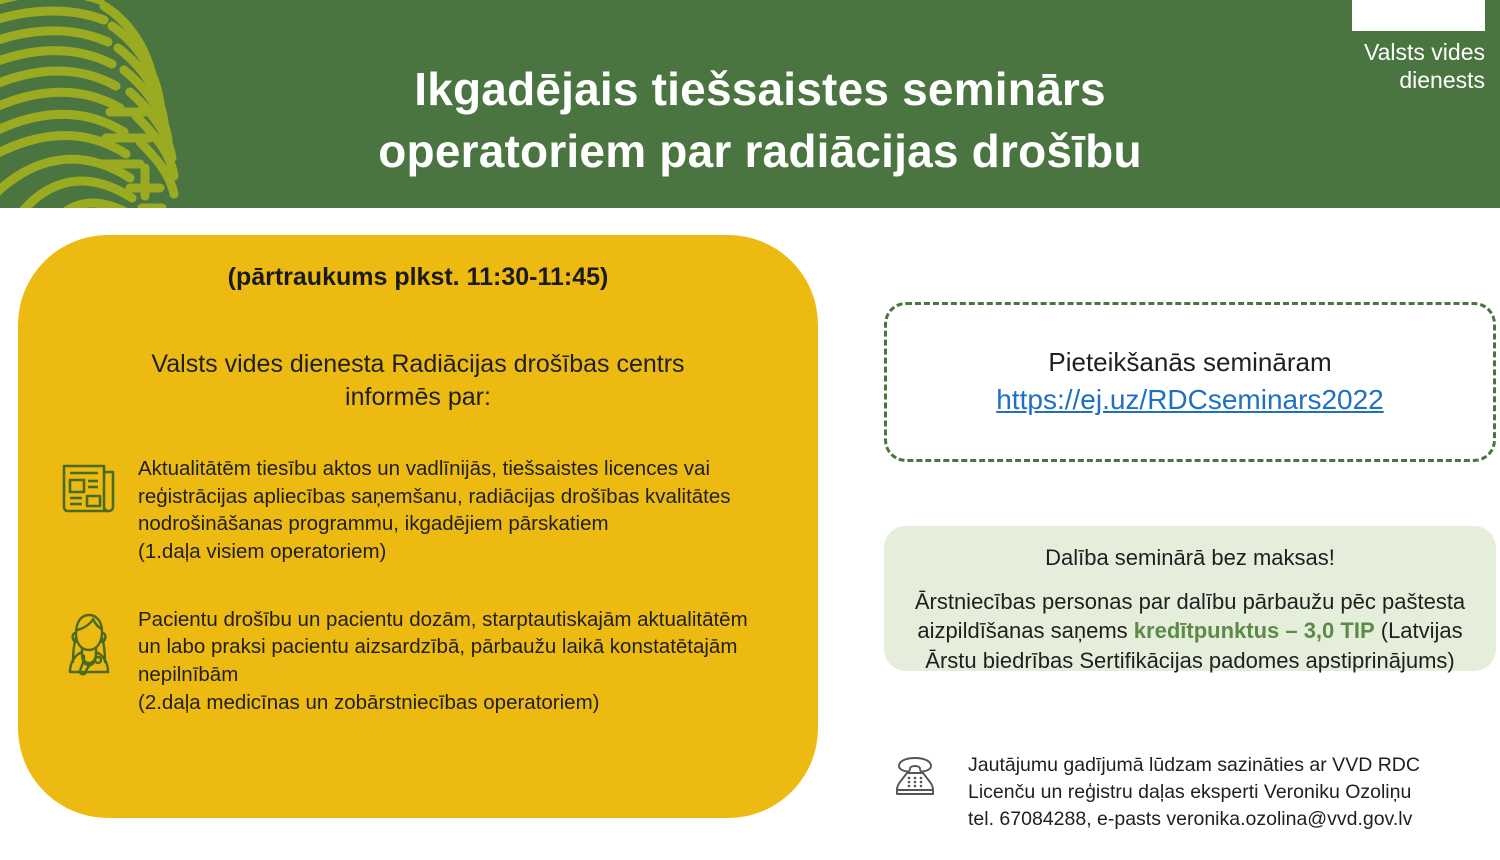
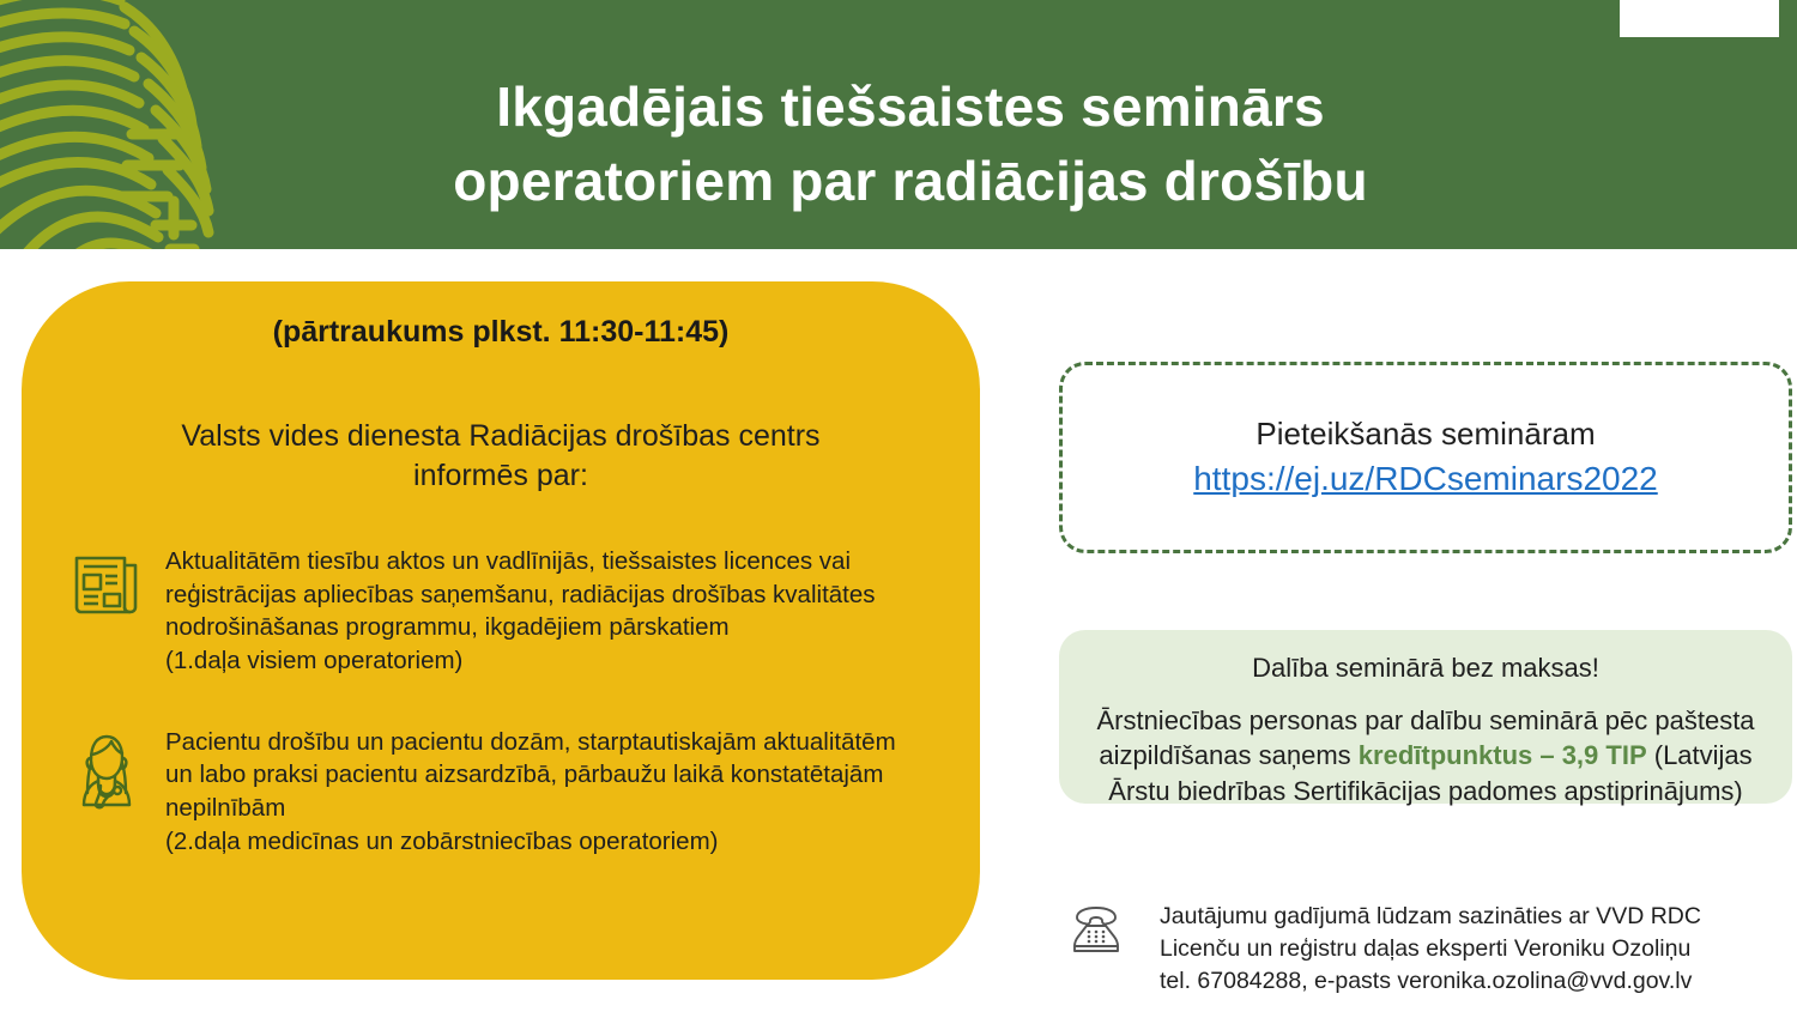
  Ikgadējais tiešsaistes seminārs
  operatoriem par radiācijas drošību
- Valsts vides
- dienests
  (pārtraukums plkst. 11:30-11:45)
  Valsts vides dienesta Radiācijas drošības centrs
  informēs par:
  Aktualitātēm tiesību aktos un vadlīnijās, tiešsaistes licences vai
  reģistrācijas apliecības saņemšanu, radiācijas drošības kvalitātes
  nodrošināšanas programmu, ikgadējiem pārskatiem
  (1.daļa visiem operatoriem)
  Pacientu drošību un pacientu dozām, starptautiskajām aktualitātēm
  un labo praksi pacientu aizsardzībā, pārbaužu laikā konstatētajām
  nepilnībām
  (2.daļa medicīnas un zobārstniecības operatoriem)
  Pieteikšanās semināram
  https://ej.uz/RDCseminars2022
  Dalība seminārā bez maksas!
- Ārstniecības personas par dalību pārbaužu pēc paštesta
+ Ārstniecības personas par dalību seminārā pēc paštesta
- aizpildīšanas saņems kredītpunktus – 3,0 TIP (Latvijas
+ aizpildīšanas saņems kredītpunktus – 3,9 TIP (Latvijas
  Ārstu biedrības Sertifikācijas padomes apstiprinājums)
  Jautājumu gadījumā lūdzam sazināties ar VVD RDC
  Licenču un reģistru daļas eksperti Veroniku Ozoliņu
  tel. 67084288, e-pasts veronika.ozolina@vvd.gov.lv
